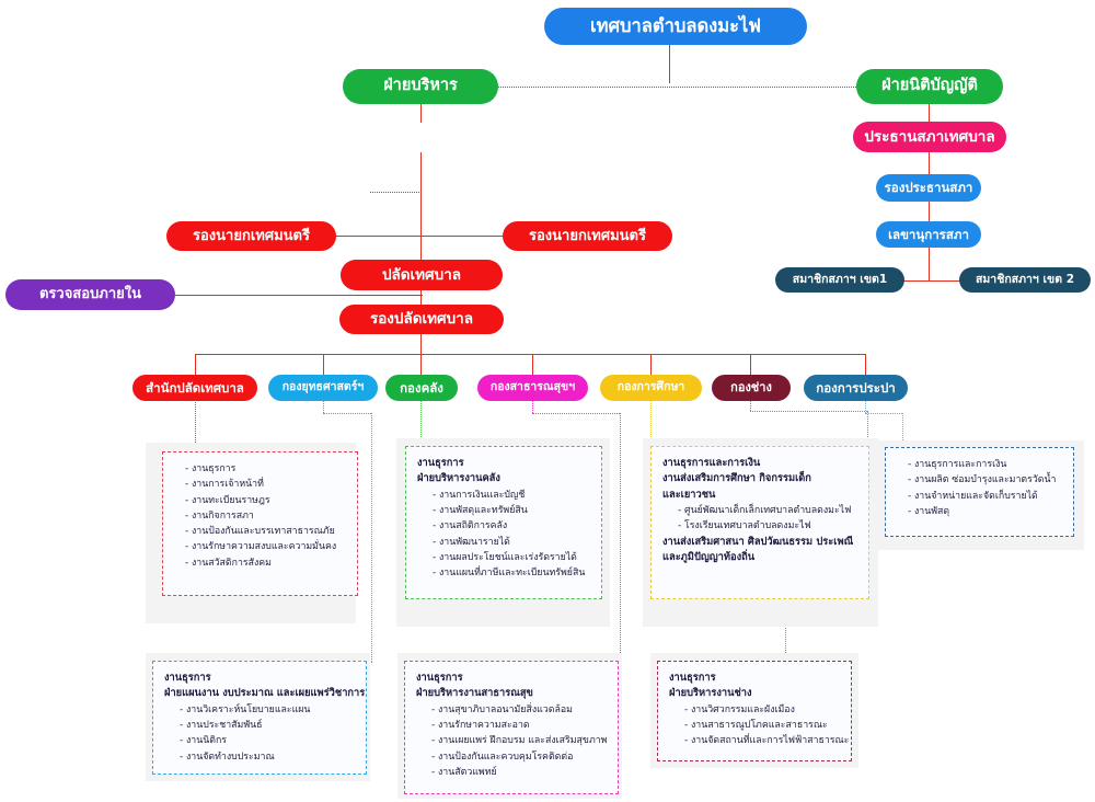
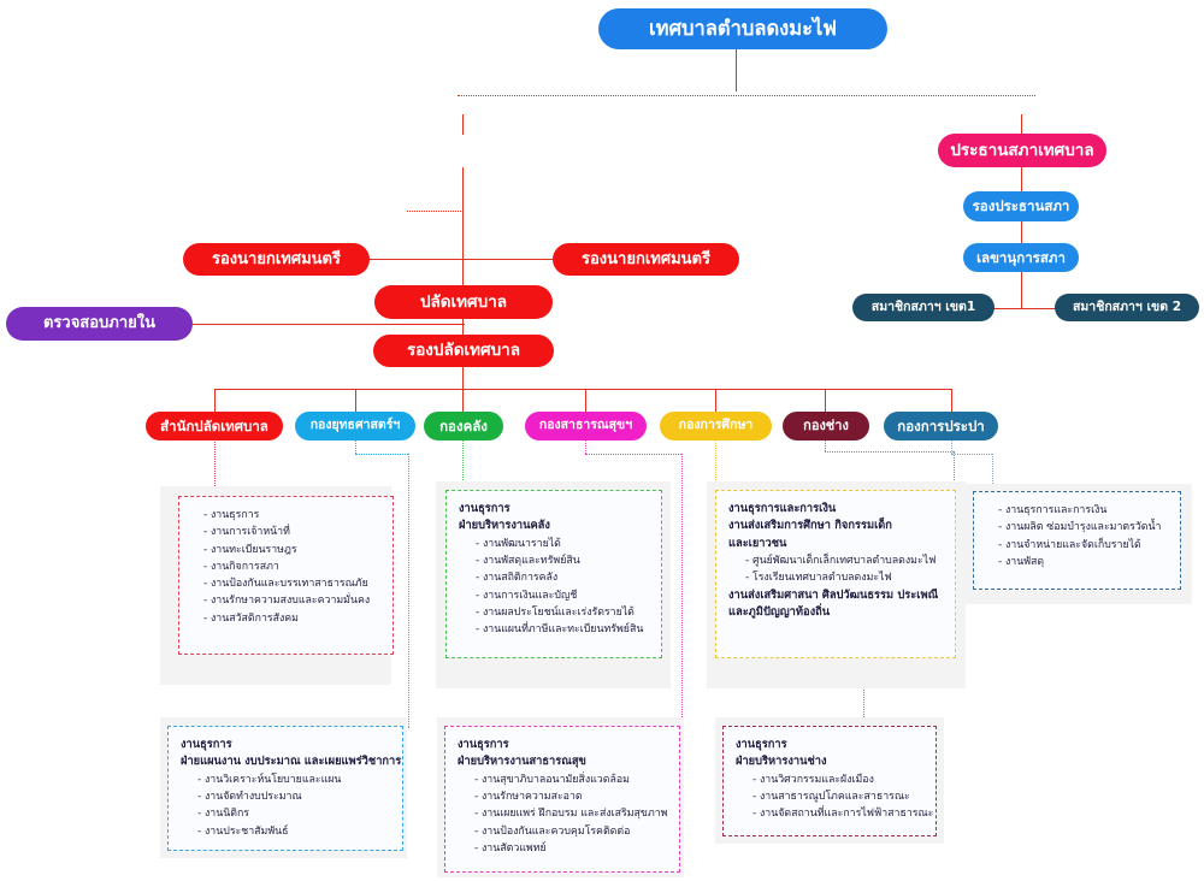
  เทศบาลตำบลดงมะไฟ
- ฝ่ายบริหาร
- ฝ่ายนิติบัญญัติ
  ประธานสภาเทศบาล
  รองนายกเทศมนตรี
  รองนายกเทศมนตรี
  รองประธานสภา
  เลขานุการสภา
  ปลัดเทศบาล
  ตรวจสอบภายใน
  รองปลัดเทศบาล
  สมาชิกสภาฯ เขต1
  สมาชิกสภาฯ เขต 2
  สำนักปลัดเทศบาล
  กองยุทธศาสตร์ฯ
  กองคลัง
  กองสาธารณสุขฯ
  กองการศึกษา
  กองช่าง
  กองการประปา
  งานธุรการ
  งานการเจ้าหน้าที่
  งานทะเบียนราษฎร
  งานกิจการสภา
  งานป้องกันและบรรเทาสาธารณภัย
  งานรักษาความสงบและความมั่นคง
  งานสวัสดิการสังคม
  งานธุรการ
  ฝ่ายบริหารงานคลัง
- งานการเงินและบัญชี
+ งานพัฒนารายได้
  งานพัสดุและทรัพย์สิน
  งานสถิติการคลัง
- งานพัฒนารายได้
+ งานการเงินและบัญชี
  งานผลประโยชน์และเร่งรัดรายได้
  งานแผนที่ภาษีและทะเบียนทรัพย์สิน
  งานธุรการและการเงิน
  งานส่งเสริมการศึกษา กิจกรรมเด็ก
  และเยาวชน
  ศูนย์พัฒนาเด็กเล็กเทศบาลตำบลดงมะไฟ
  โรงเรียนเทศบาลตำบลดงมะไฟ
  งานส่งเสริมศาสนา ศิลปวัฒนธรรม ประเพณี
  และภูมิปัญญาท้องถิ่น
  งานธุรการและการเงิน
  งานผลิต ซ่อมบำรุงและมาตรวัดน้ำ
  งานจำหน่ายและจัดเก็บรายได้
  งานพัสดุ
  งานธุรการ
  ฝ่ายแผนงาน งบประมาณ และเผยแพร่วิชาการ
  งานวิเคราะห์นโยบายและแผน
- งานประชาสัมพันธ์
+ งานจัดทำงบประมาณ
  งานนิติกร
- งานจัดทำงบประมาณ
+ งานประชาสัมพันธ์
  งานธุรการ
  ฝ่ายบริหารงานสาธารณสุข
  งานสุขาภิบาลอนามัยสิ่งแวดล้อม
  งานรักษาความสะอาด
  งานเผยแพร่ ฝึกอบรม และส่งเสริมสุขภาพ
  งานป้องกันและควบคุมโรคติดต่อ
  งานสัตวแพทย์
  งานธุรการ
  ฝ่ายบริหารงานช่าง
  งานวิศวกรรมและผังเมือง
  งานสาธารณูปโภคและสาธารณะ
  งานจัดสถานที่และการไฟฟ้าสาธารณะ
